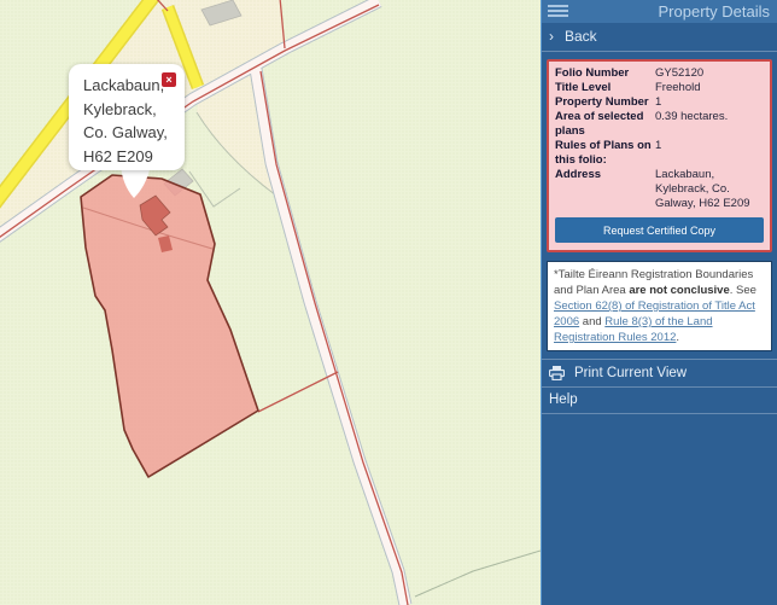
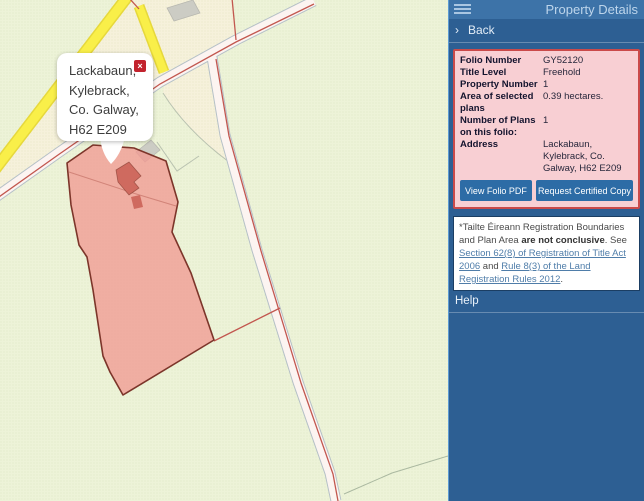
  Lackabaun
  Kylebrack,
  Co. Galway,
  H62 E209
  ×
  Property Details
  › Back
  Folio Number
  GY52120
  Title Level
  Freehold
  Property Number
  1
  Area of selected plans
  0.39 hectares.
- Rules of Plans on this folio:
+ Number of Plans on this folio:
  1
  Address
  Lackabaun, Kylebrack, Co. Galway, H62 E209
+ View Folio PDF
  Request Certified Copy
  *Tailte Éireann Registration Boundaries and Plan Area are not conclusive. See Section 62(8) of Registration of Title Act 2006 and Rule 8(3) of the Land Registration Rules 2012.
- Print Current View
  Help
